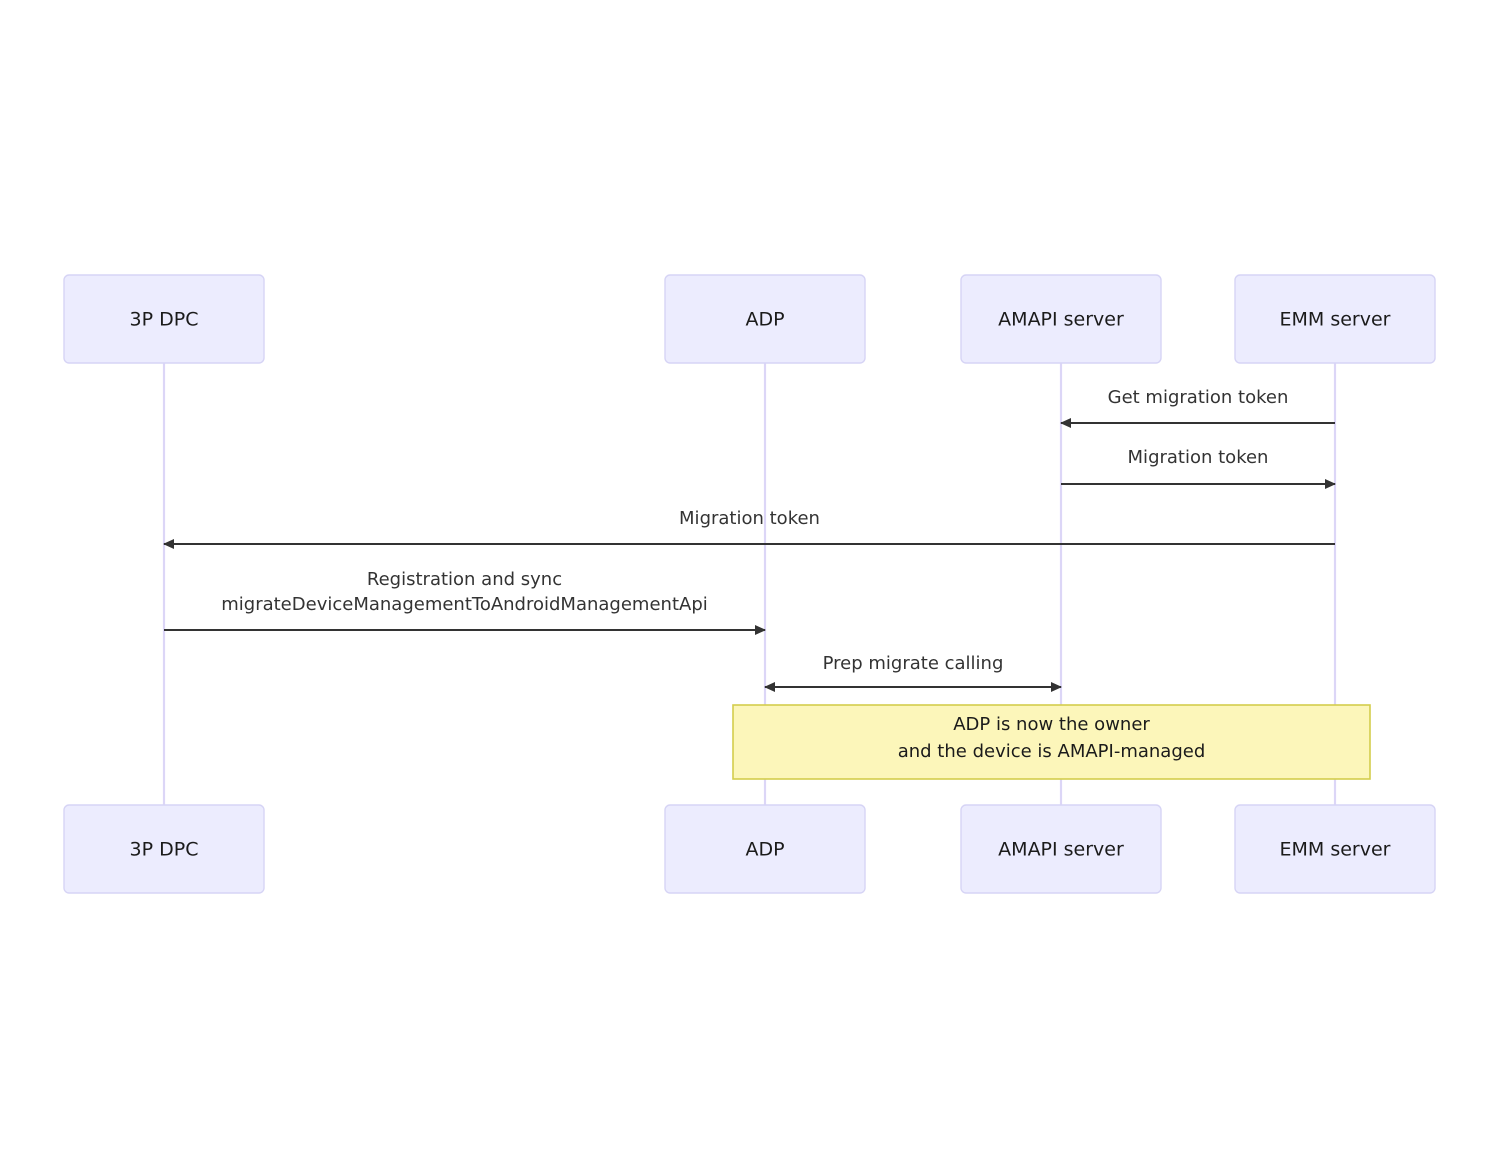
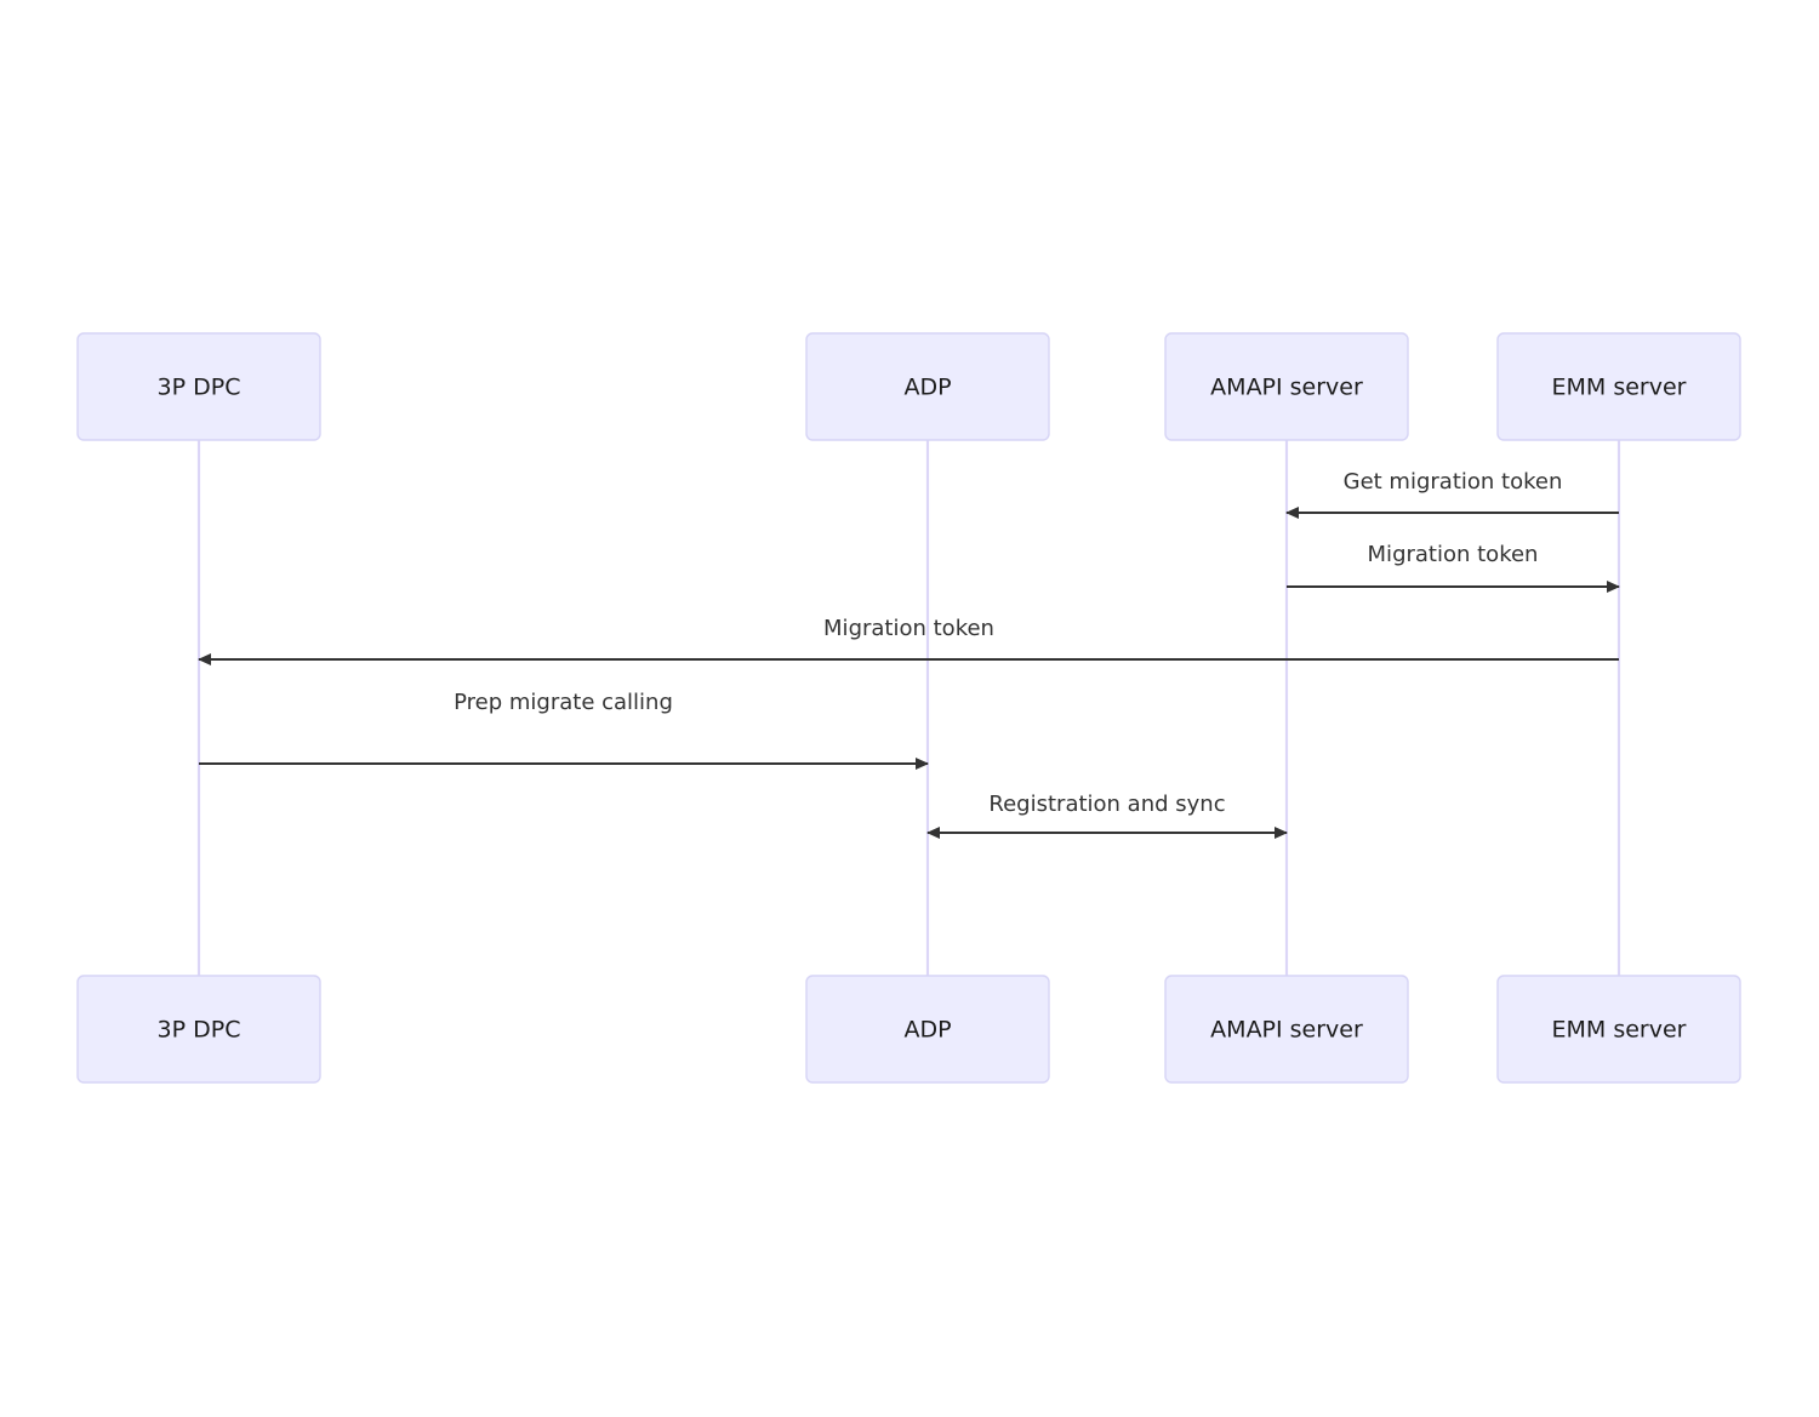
  Get migration token
  Migration token
  Migration token
- Registration and sync
+ Prep migrate calling
- migrateDeviceManagementToAndroidManagementApi
- Prep migrate calling
+ Registration and sync
- ADP is now the owner
- and the device is AMAPI-managed
  3P DPC
  ADP
  AMAPI server
  EMM server
  3P DPC
  ADP
  AMAPI server
  EMM server
